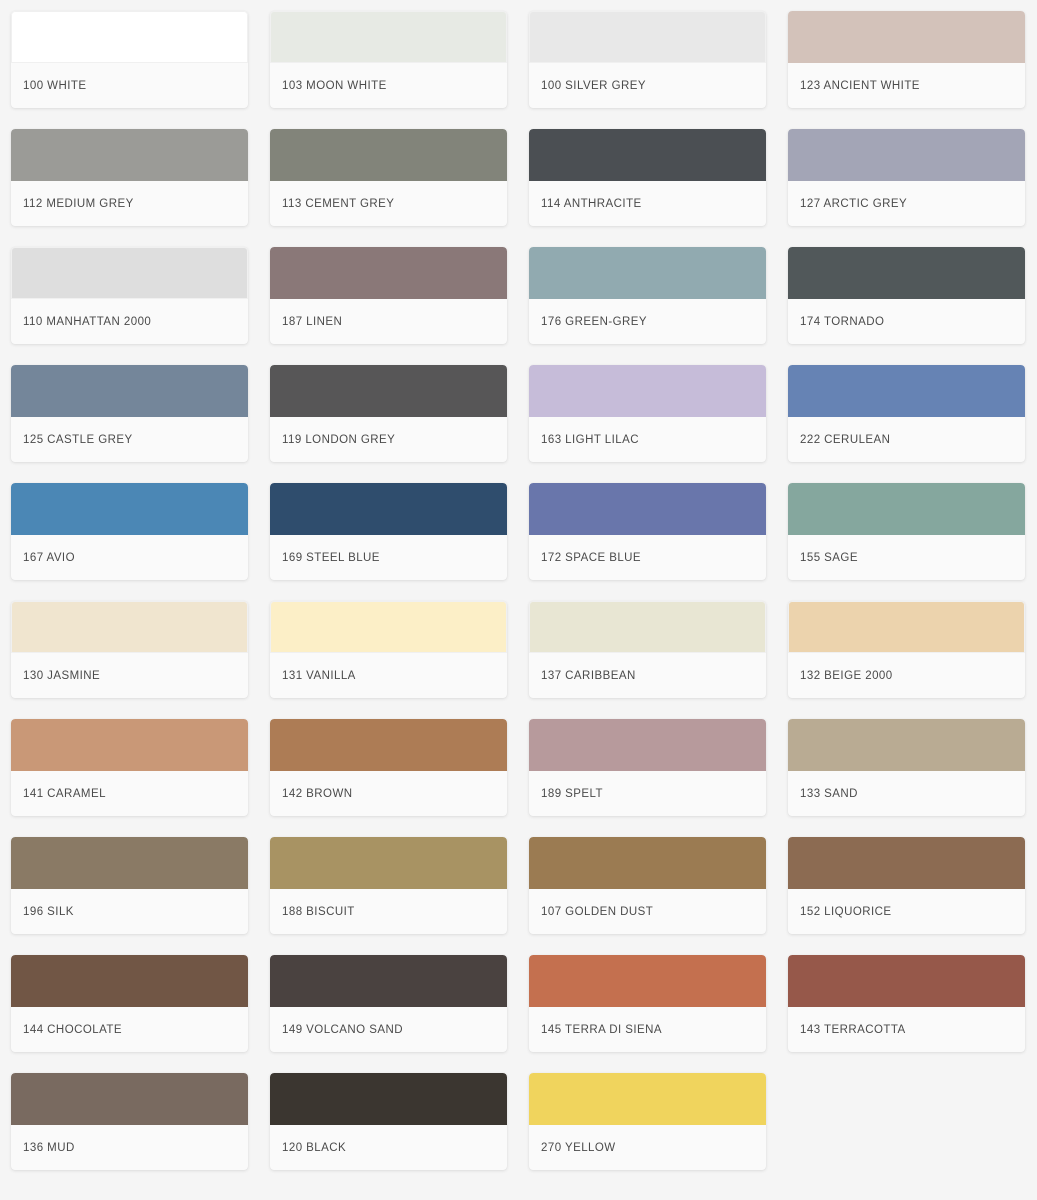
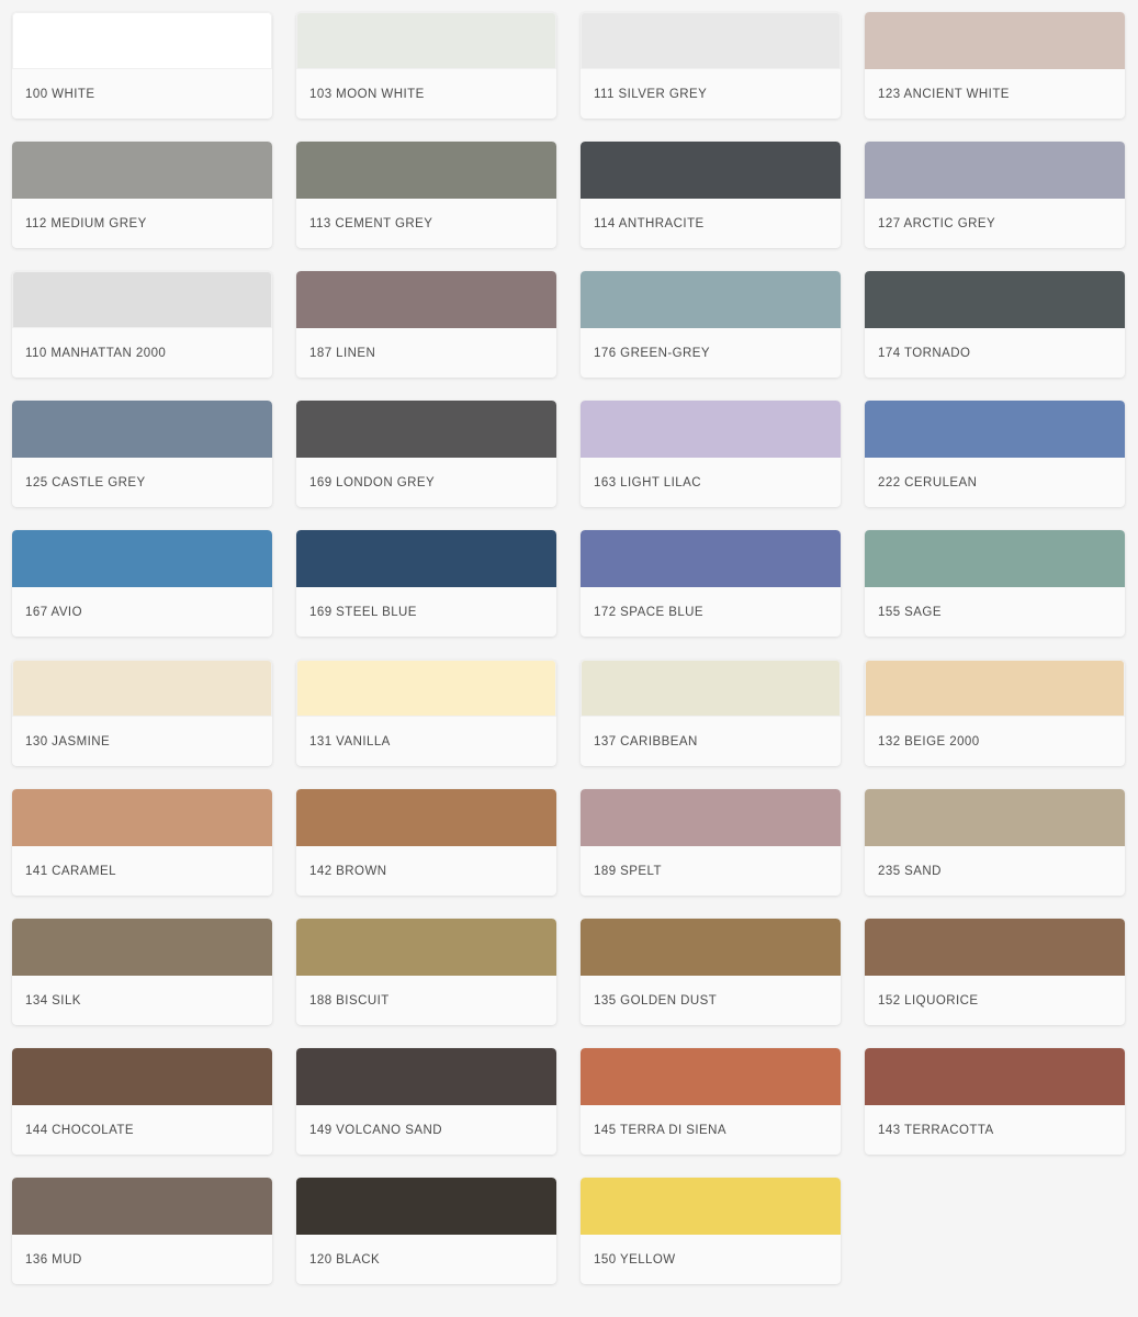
  100 WHITE
  103 MOON WHITE
- 100 SILVER GREY
+ 111 SILVER GREY
  123 ANCIENT WHITE
  112 MEDIUM GREY
  113 CEMENT GREY
  114 ANTHRACITE
  127 ARCTIC GREY
  110 MANHATTAN 2000
  187 LINEN
  176 GREEN-GREY
  174 TORNADO
  125 CASTLE GREY
- 119 LONDON GREY
+ 169 LONDON GREY
  163 LIGHT LILAC
  222 CERULEAN
  167 AVIO
  169 STEEL BLUE
  172 SPACE BLUE
  155 SAGE
  130 JASMINE
  131 VANILLA
  137 CARIBBEAN
  132 BEIGE 2000
  141 CARAMEL
  142 BROWN
  189 SPELT
- 133 SAND
+ 235 SAND
- 196 SILK
+ 134 SILK
  188 BISCUIT
- 107 GOLDEN DUST
+ 135 GOLDEN DUST
  152 LIQUORICE
  144 CHOCOLATE
  149 VOLCANO SAND
  145 TERRA DI SIENA
  143 TERRACOTTA
  136 MUD
  120 BLACK
- 270 YELLOW
+ 150 YELLOW
